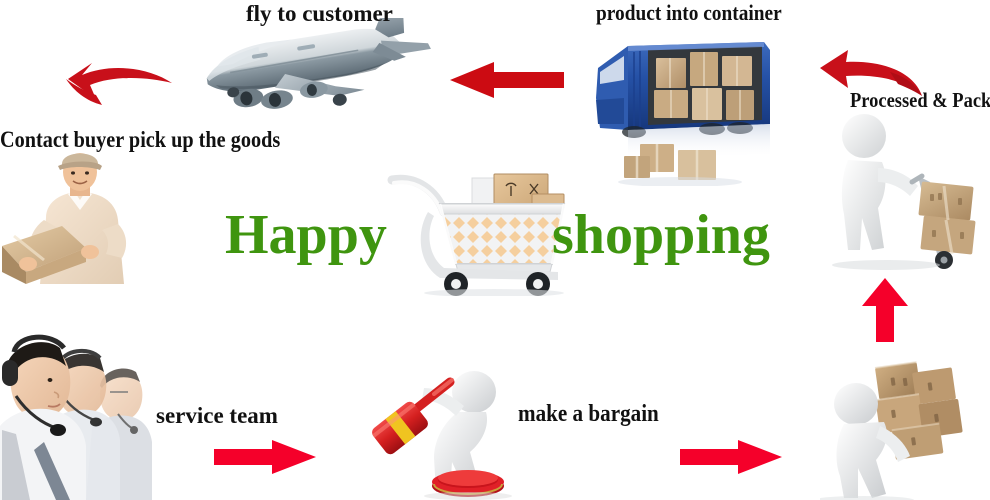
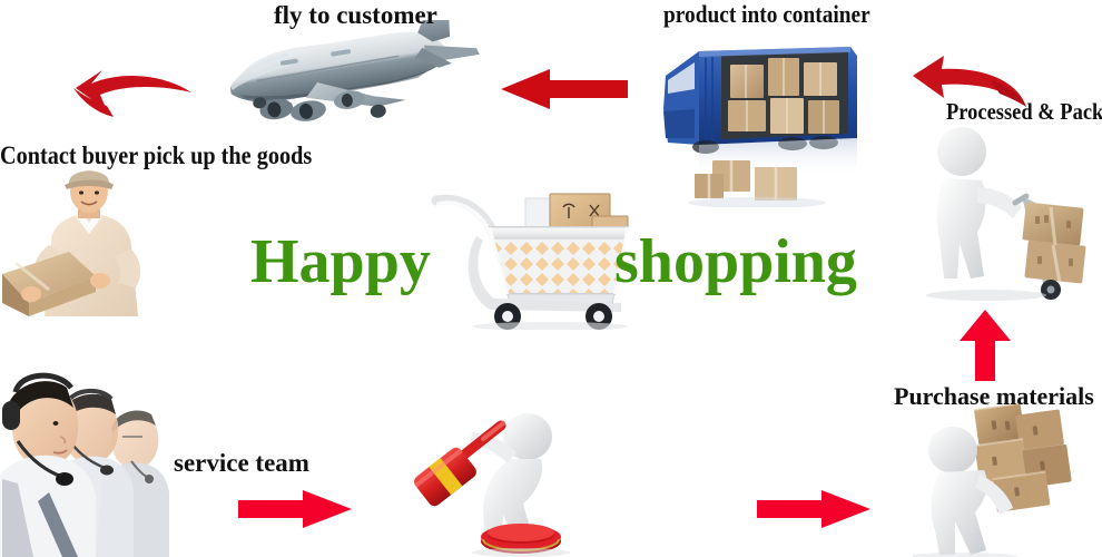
  fly to customer
  product into container
  Contact buyer pick up the goods
  Processed & Pack
+ Purchase materials
  service team
- make a bargain
  Happy
  shopping
